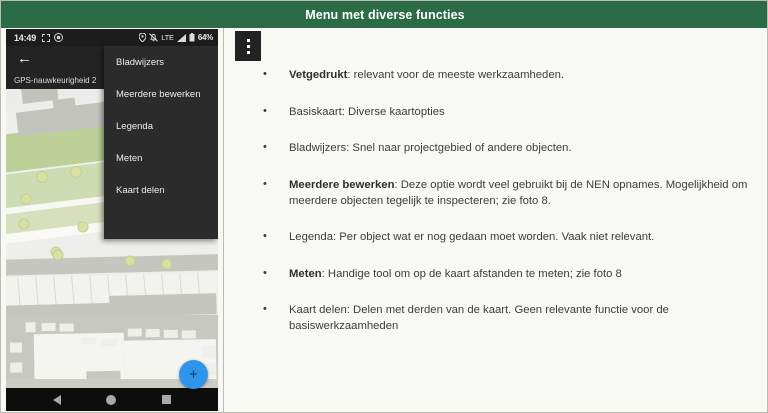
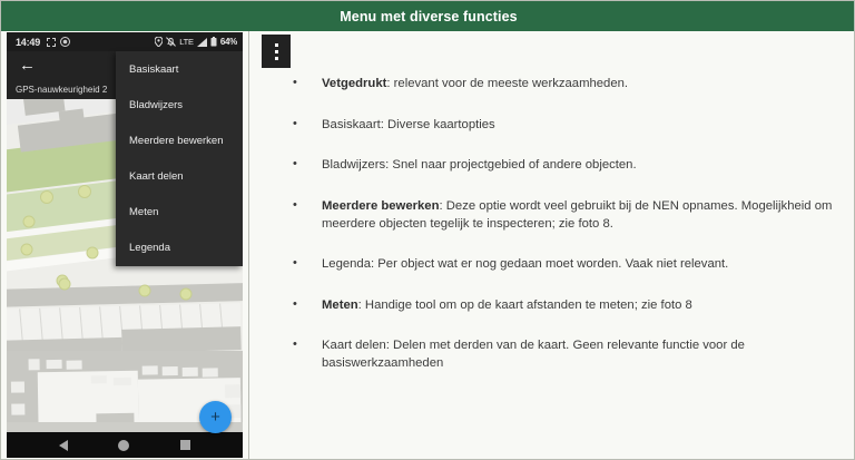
  Menu met diverse functies
  +
  14:49
  LTE
  64%
  ←
  GPS-nauwkeurigheid 2
+ Basiskaart
  Bladwijzers
  Meerdere bewerken
- Legenda
+ Kaart delen
  Meten
- Kaart delen
+ Legenda
  •
  Vetgedrukt: relevant voor de meeste werkzaamheden.
  •
  Basiskaart: Diverse kaartopties
  •
  Bladwijzers: Snel naar projectgebied of andere objecten.
  •
  Meerdere bewerken: Deze optie wordt veel gebruikt bij de NEN opnames. Mogelijkheid om meerdere objecten tegelijk te inspecteren; zie foto 8.
  •
  Legenda: Per object wat er nog gedaan moet worden. Vaak niet relevant.
  •
  Meten: Handige tool om op de kaart afstanden te meten; zie foto 8
  •
  Kaart delen: Delen met derden van de kaart. Geen relevante functie voor de basiswerkzaamheden
